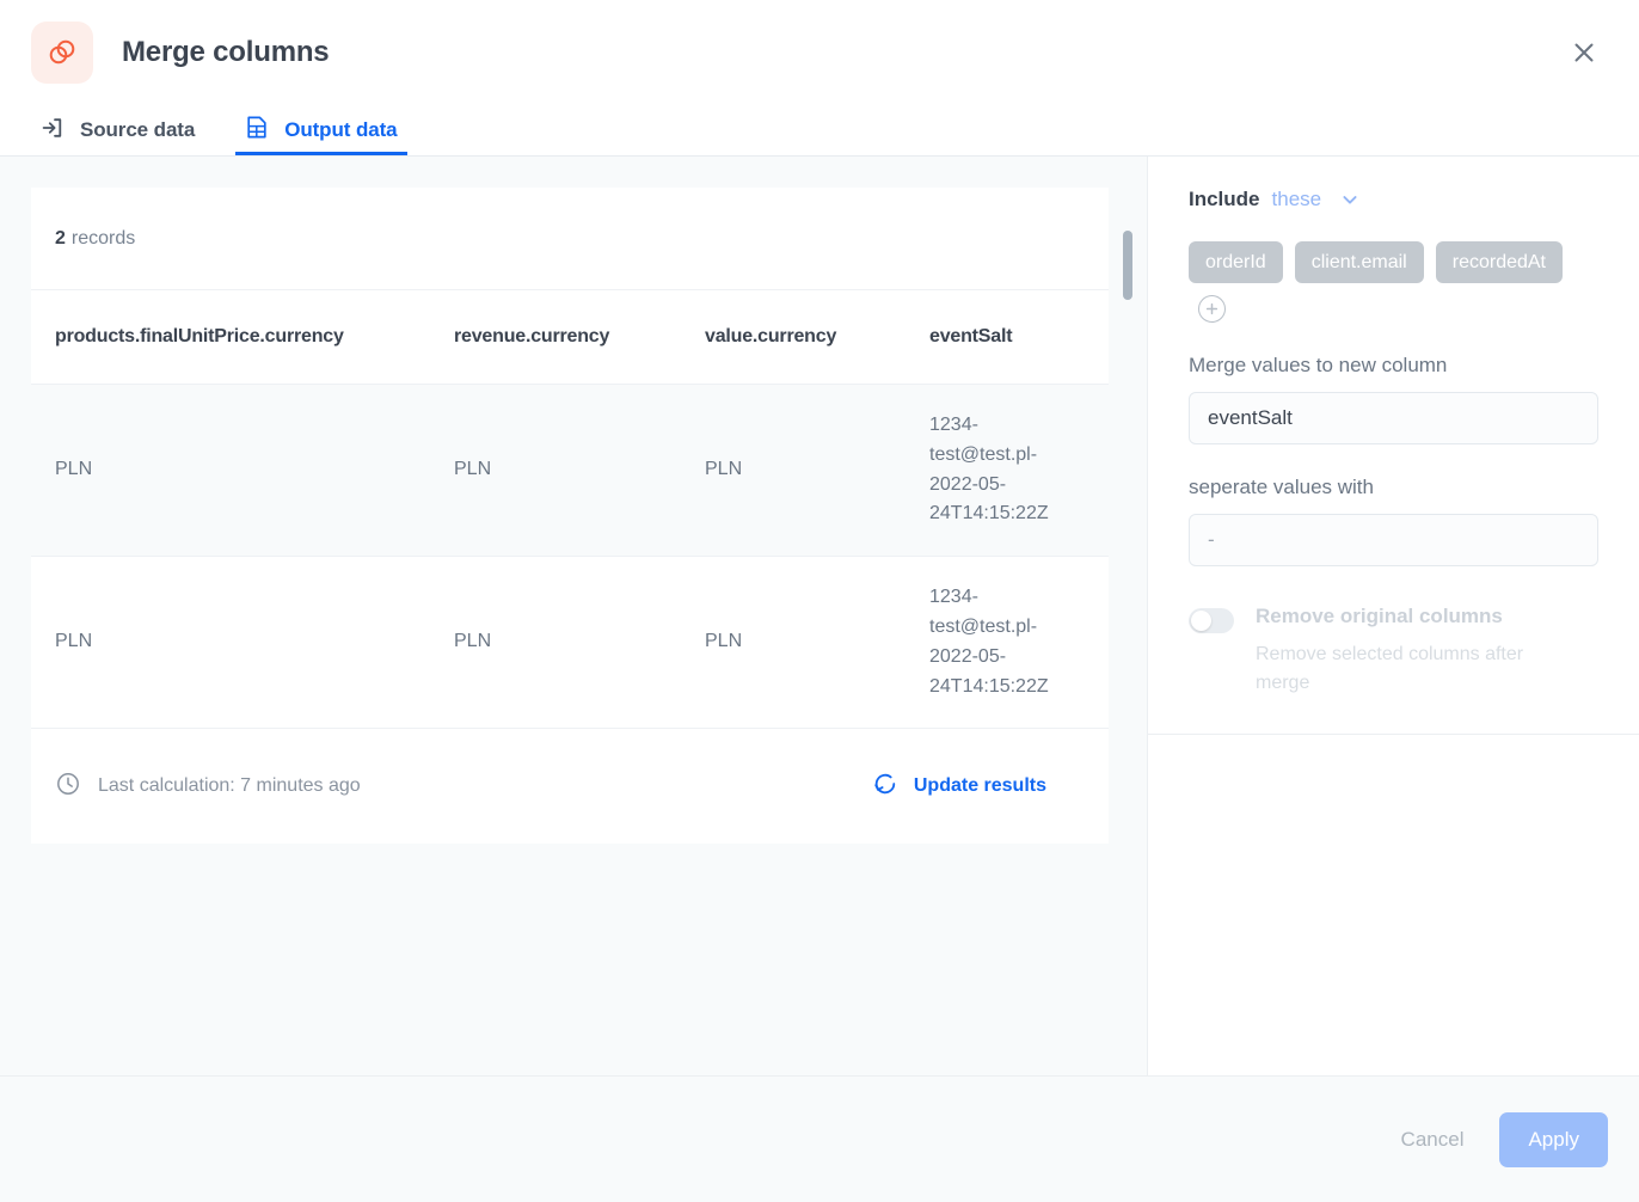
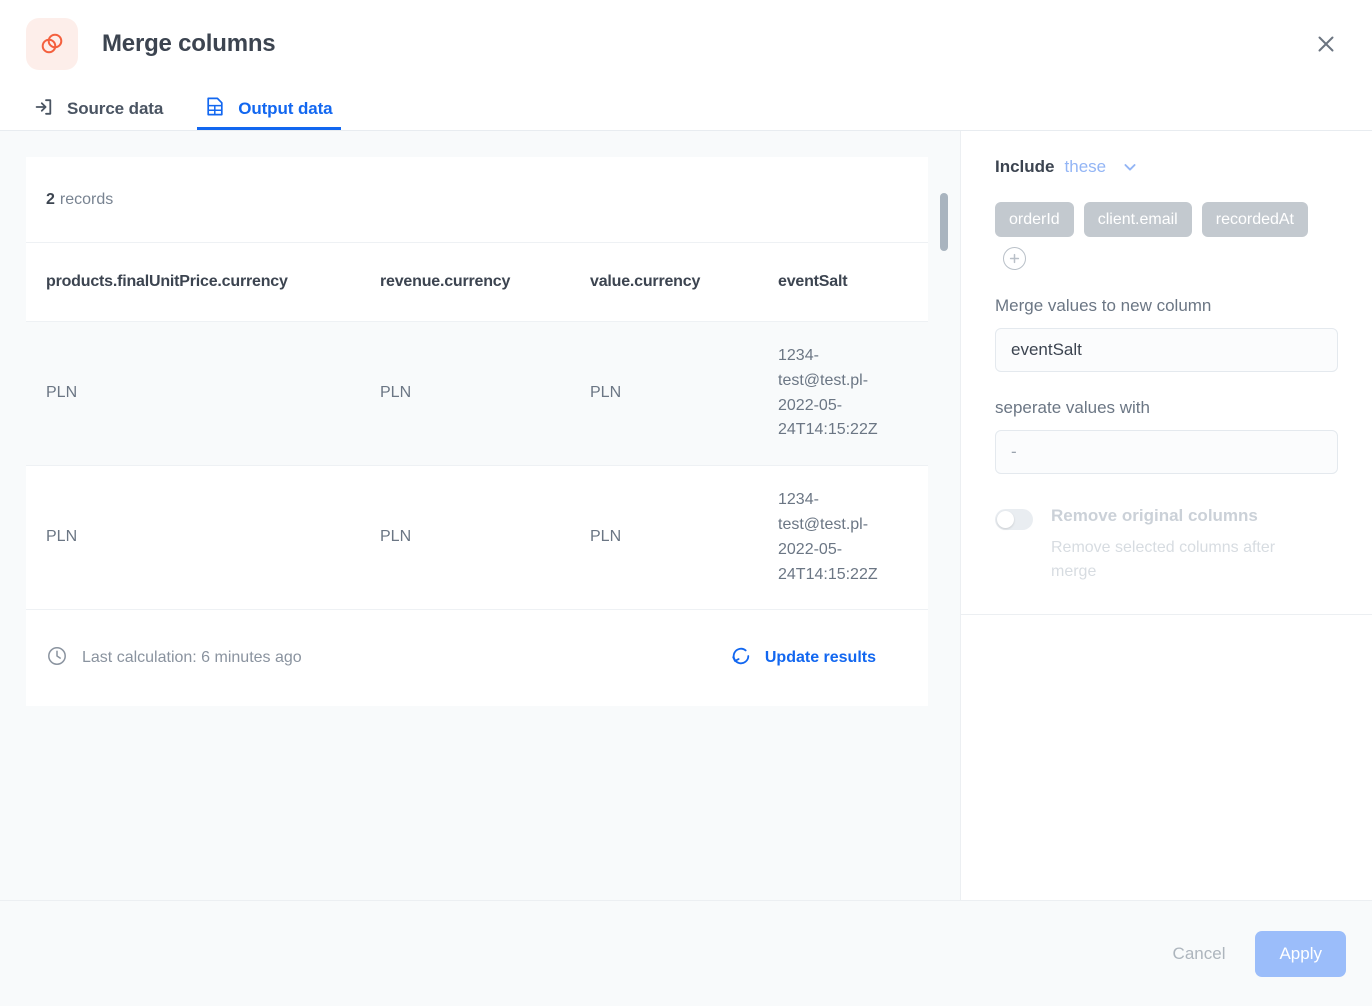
  Merge columns
  Source data
  Output data
  2
  records
  products.finalUnitPrice.currency	revenue.currency	value.currency	eventSalt
  PLN	PLN	PLN	1234-test@test.pl-2022-05-24T14:15:22Z
  PLN	PLN	PLN	1234-test@test.pl-2022-05-24T14:15:22Z
- Last calculation: 7 minutes ago
+ Last calculation: 6 minutes ago
  Update results
  Include
  these
  orderId
  client.email
  recordedAt
  Merge values to new column
  eventSalt
  seperate values with
  -
  Remove original columns
  Remove selected columns after merge
  Cancel
  Apply
